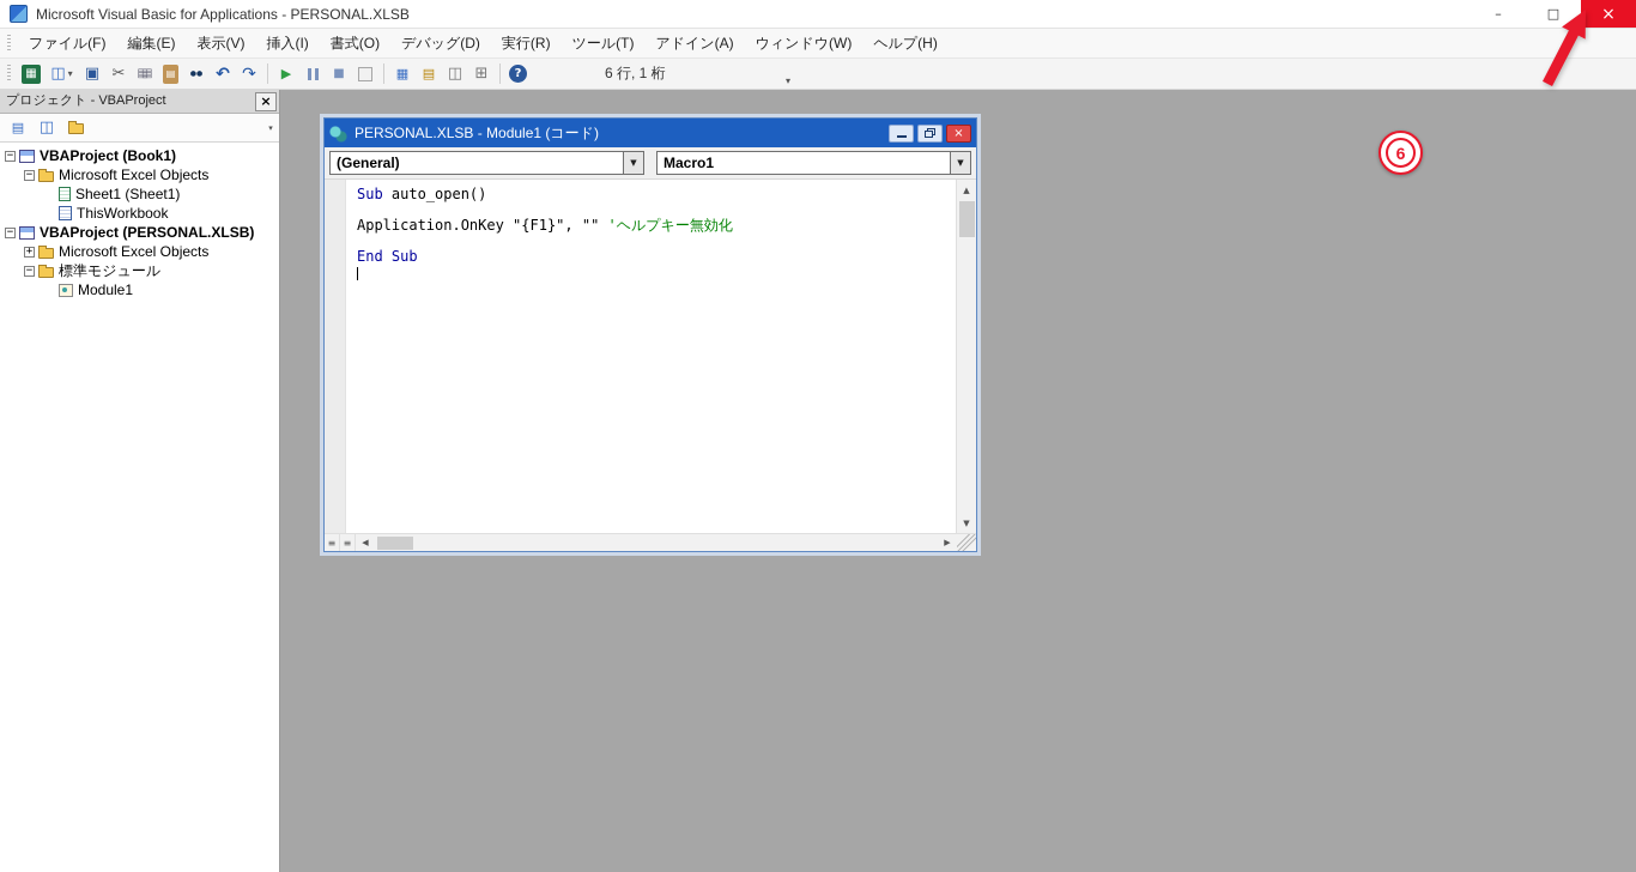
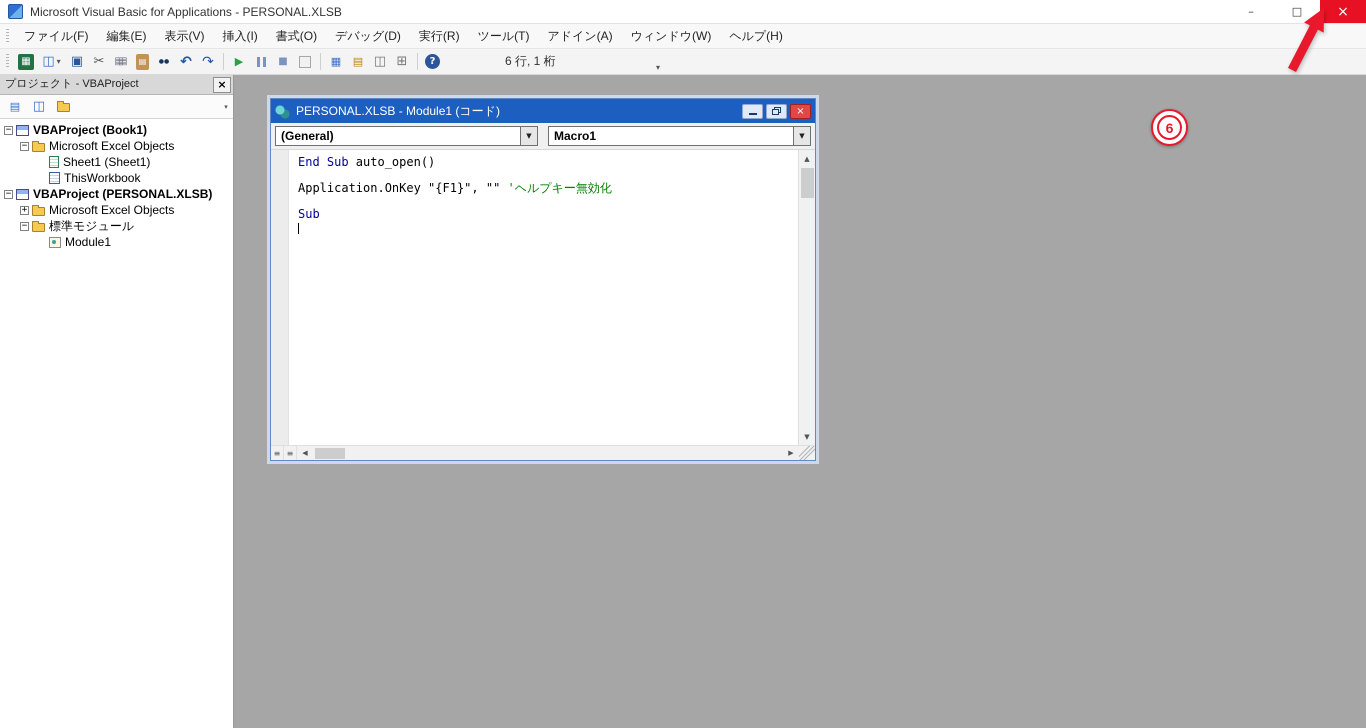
  Microsoft Visual Basic for Applications - PERSONAL.XLSB
  –
  □
  ×
  ファイル(F)
  編集(E)
  表示(V)
  挿入(I)
  書式(O)
  デバッグ(D)
  実行(R)
  ツール(T)
  アドイン(A)
  ウィンドウ(W)
  ヘルプ(H)
  6 行, 1 桁
  プロジェクト - VBAProject
  ×
  −
  VBAProject (Book1)
  −
  Microsoft Excel Objects
  Sheet1 (Sheet1)
  ThisWorkbook
  −
  VBAProject (PERSONAL.XLSB)
  +
  Microsoft Excel Objects
  −
  標準モジュール
  Module1
  PERSONAL.XLSB - Module1 (コード)
  ×
  (General)
  Macro1
- Sub auto_open()
+ End Sub auto_open()
  Application.OnKey "{F1}", "" 'ヘルプキー無効化
- End Sub
+ Sub
  ▲
  ▼
  ◀
  ▶
  6
